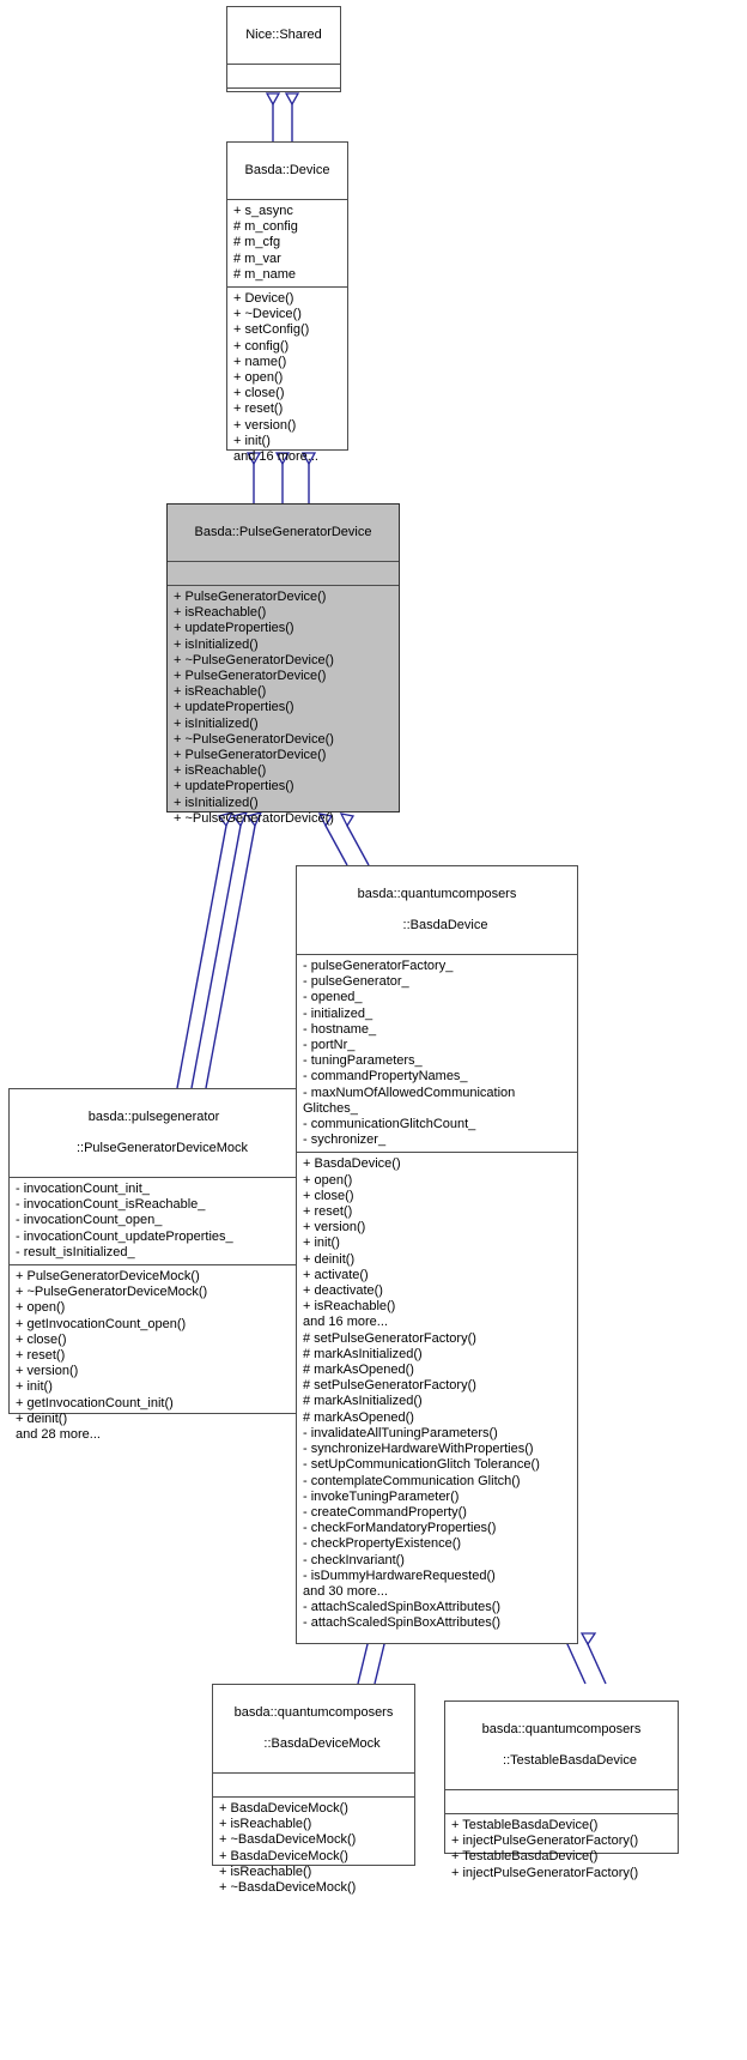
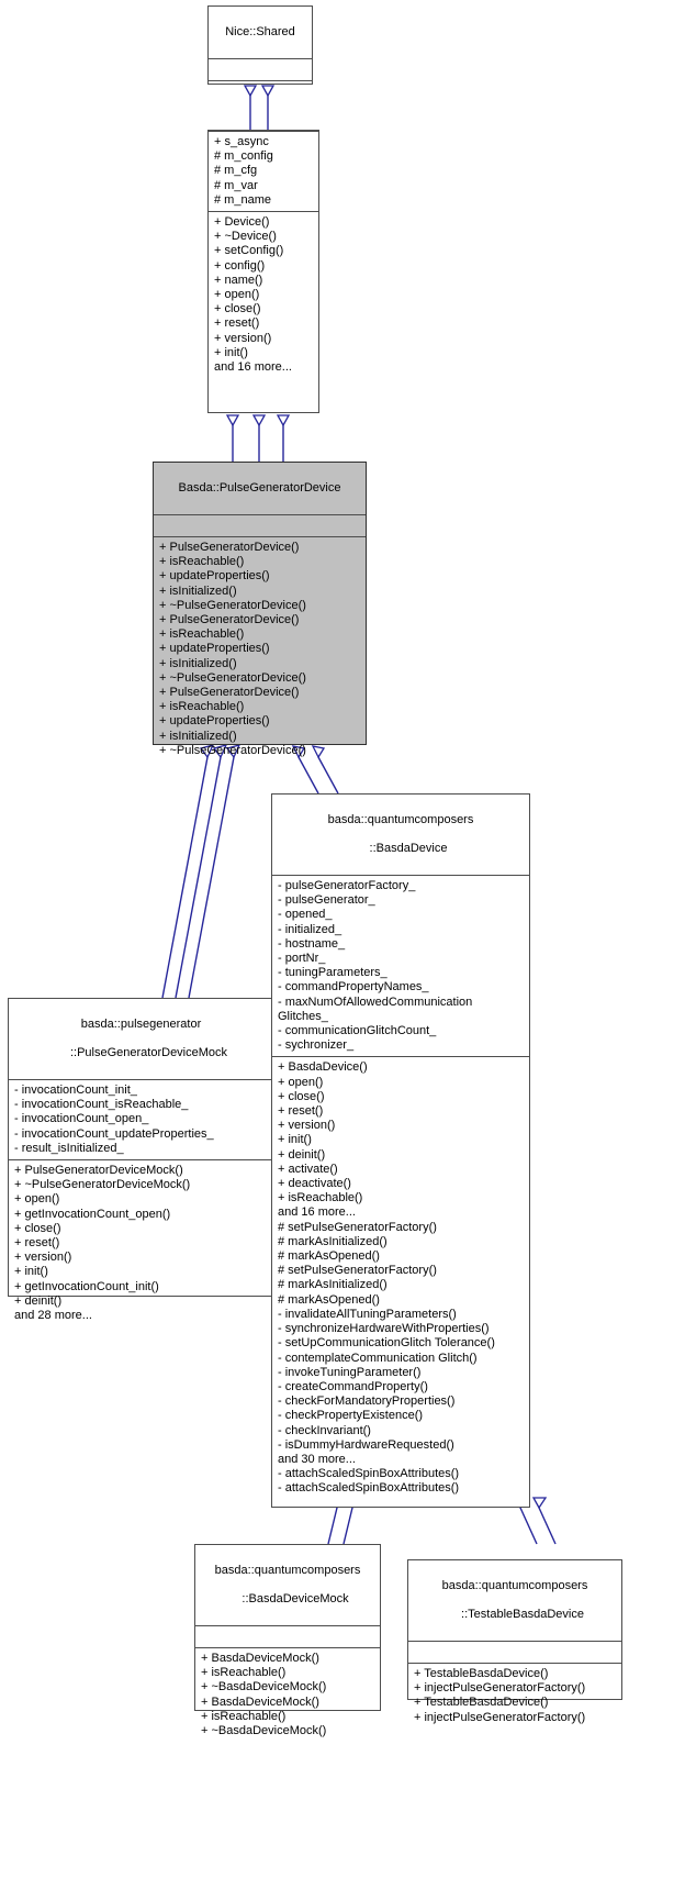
  Nice::Shared
- Basda::Device
  + s_async
  # m_config
  # m_cfg
  # m_var
  # m_name
  + Device()
  + ~Device()
  + setConfig()
  + config()
  + name()
  + open()
  + close()
  + reset()
  + version()
  + init()
  and 16 more...
  Basda::PulseGeneratorDevice
  + PulseGeneratorDevice()
  + isReachable()
  + updateProperties()
  + isInitialized()
  + ~PulseGeneratorDevice()
  + PulseGeneratorDevice()
  + isReachable()
  + updateProperties()
  + isInitialized()
  + ~PulseGeneratorDevice()
  + PulseGeneratorDevice()
  + isReachable()
  + updateProperties()
  + isInitialized()
  + ~PulseGeneratorDevice()
  basda::pulsegenerator
  ::PulseGeneratorDeviceMock
  - invocationCount_init_
  - invocationCount_isReachable_
  - invocationCount_open_
  - invocationCount_updateProperties_
  - result_isInitialized_
  + PulseGeneratorDeviceMock()
  + ~PulseGeneratorDeviceMock()
  + open()
  + getInvocationCount_open()
  + close()
  + reset()
  + version()
  + init()
  + getInvocationCount_init()
  + deinit()
  and 28 more...
  basda::quantumcomposers
  ::BasdaDevice
  - pulseGeneratorFactory_
  - pulseGenerator_
  - opened_
  - initialized_
  - hostname_
  - portNr_
  - tuningParameters_
  - commandPropertyNames_
  - maxNumOfAllowedCommunication Glitches_
  - communicationGlitchCount_
  - sychronizer_
  + BasdaDevice()
  + open()
  + close()
  + reset()
  + version()
  + init()
  + deinit()
  + activate()
  + deactivate()
  + isReachable()
  and 16 more...
  # setPulseGeneratorFactory()
  # markAsInitialized()
  # markAsOpened()
  # setPulseGeneratorFactory()
  # markAsInitialized()
  # markAsOpened()
  - invalidateAllTuningParameters()
  - synchronizeHardwareWithProperties()
  - setUpCommunicationGlitch Tolerance()
  - contemplateCommunication Glitch()
  - invokeTuningParameter()
  - createCommandProperty()
  - checkForMandatoryProperties()
  - checkPropertyExistence()
  - checkInvariant()
  - isDummyHardwareRequested()
  and 30 more...
  - attachScaledSpinBoxAttributes()
  - attachScaledSpinBoxAttributes()
  basda::quantumcomposers
  ::BasdaDeviceMock
  + BasdaDeviceMock()
  + isReachable()
  + ~BasdaDeviceMock()
  + BasdaDeviceMock()
  + isReachable()
  + ~BasdaDeviceMock()
  basda::quantumcomposers
  ::TestableBasdaDevice
  + TestableBasdaDevice()
  + injectPulseGeneratorFactory()
  + TestableBasdaDevice()
  + injectPulseGeneratorFactory()
